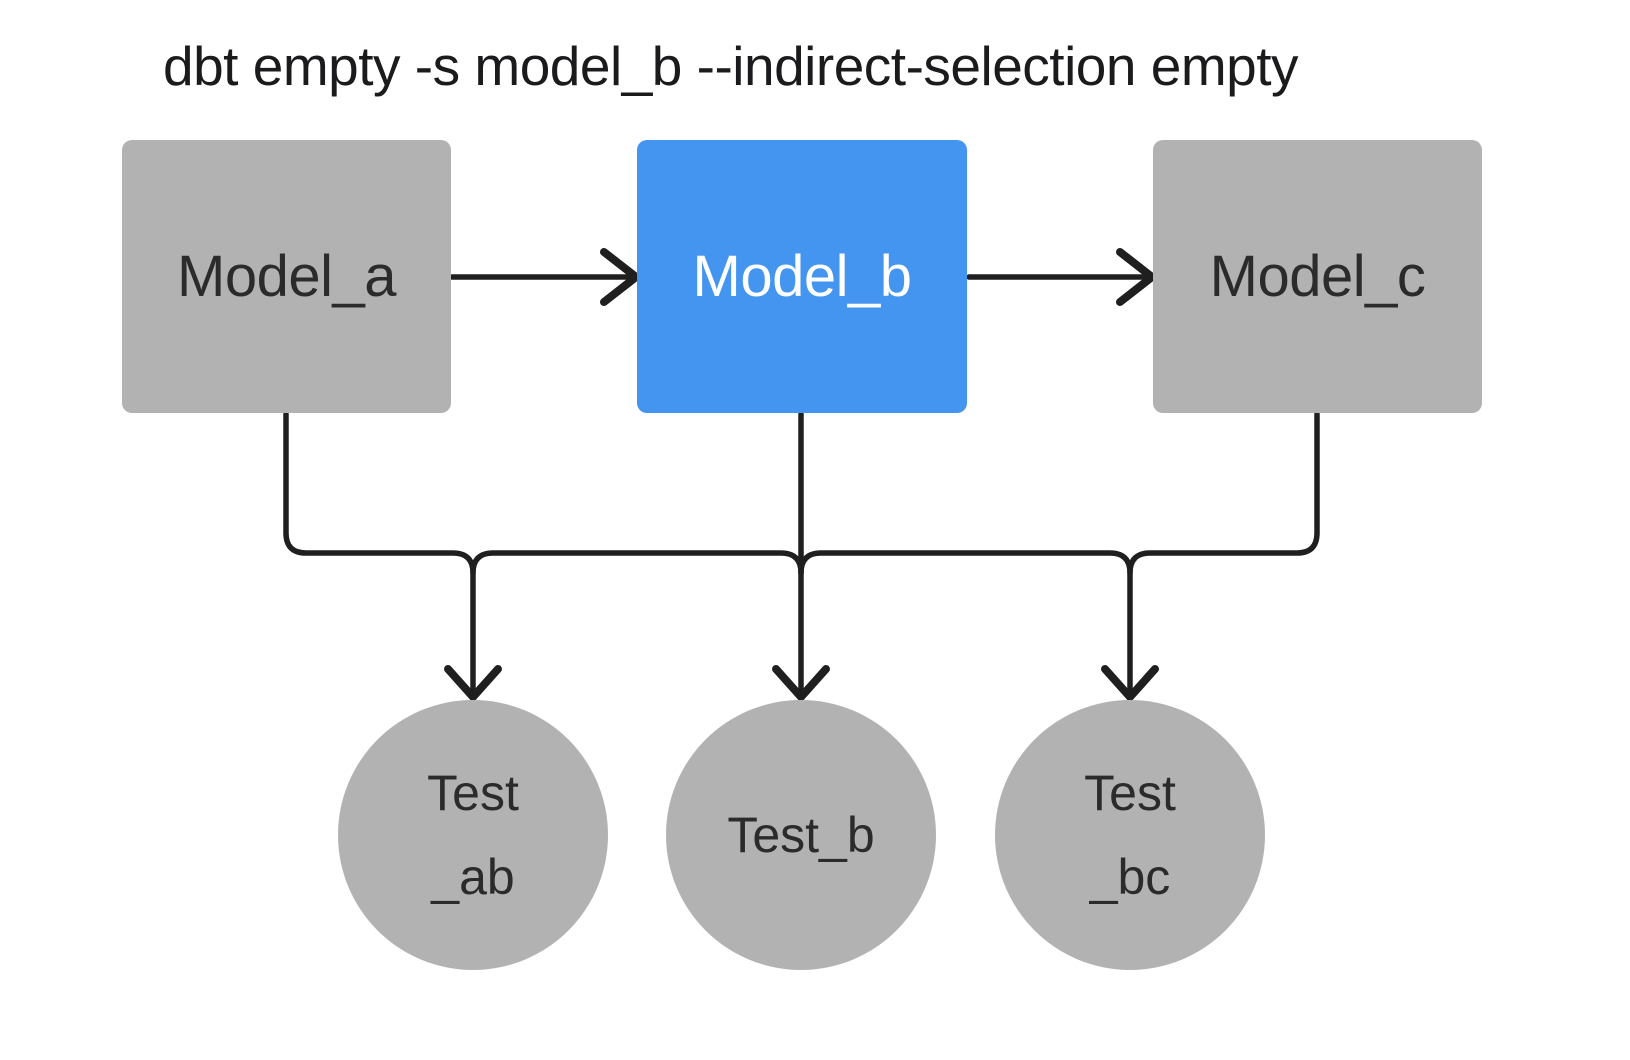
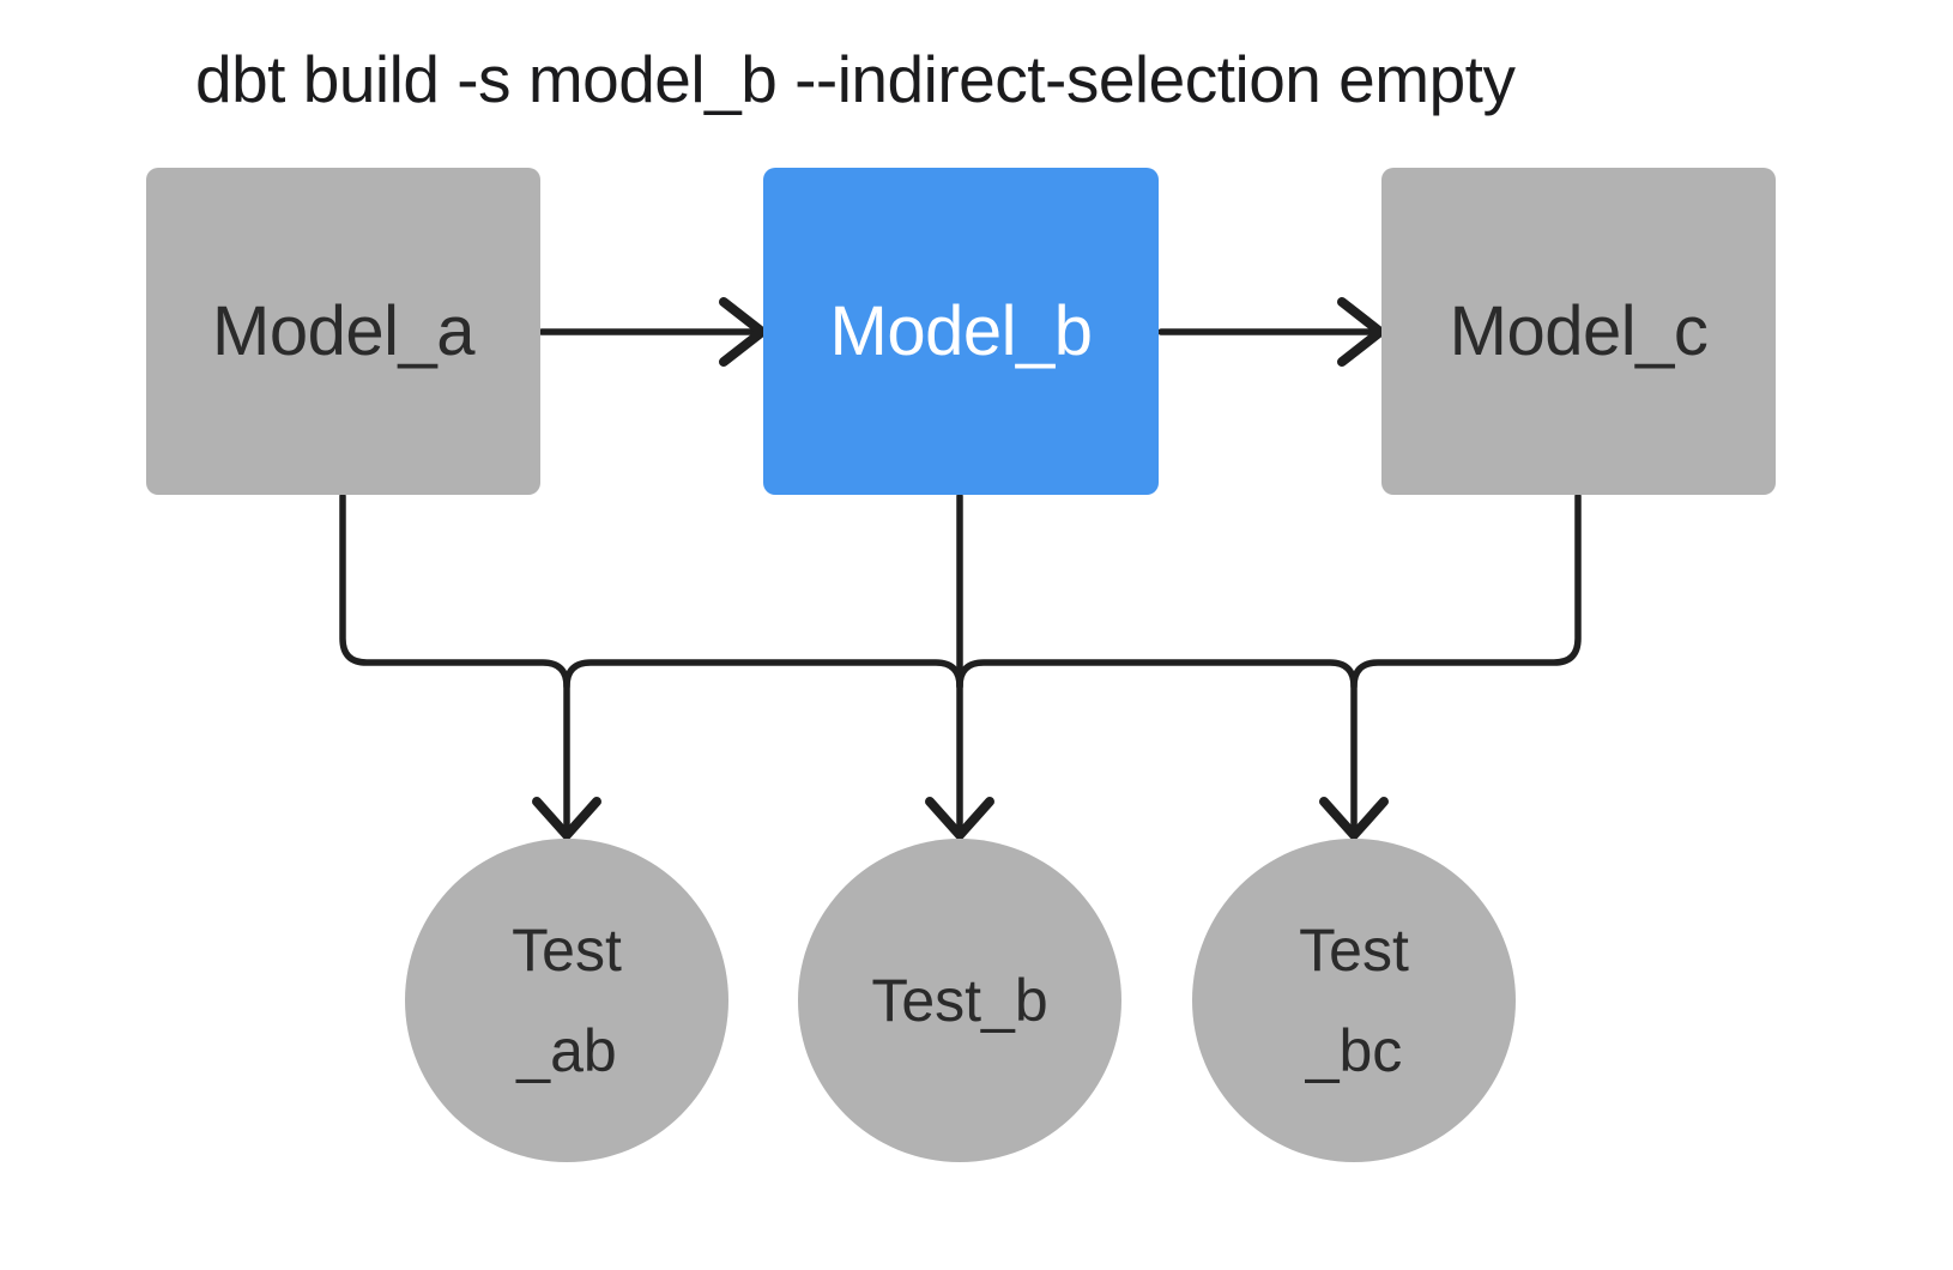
- dbt empty -s model_b --indirect-selection empty
+ dbt build -s model_b --indirect-selection empty
  Model_a
  Model_b
  Model_c
  Test
  _ab
  Test_b
  Test
  _bc
